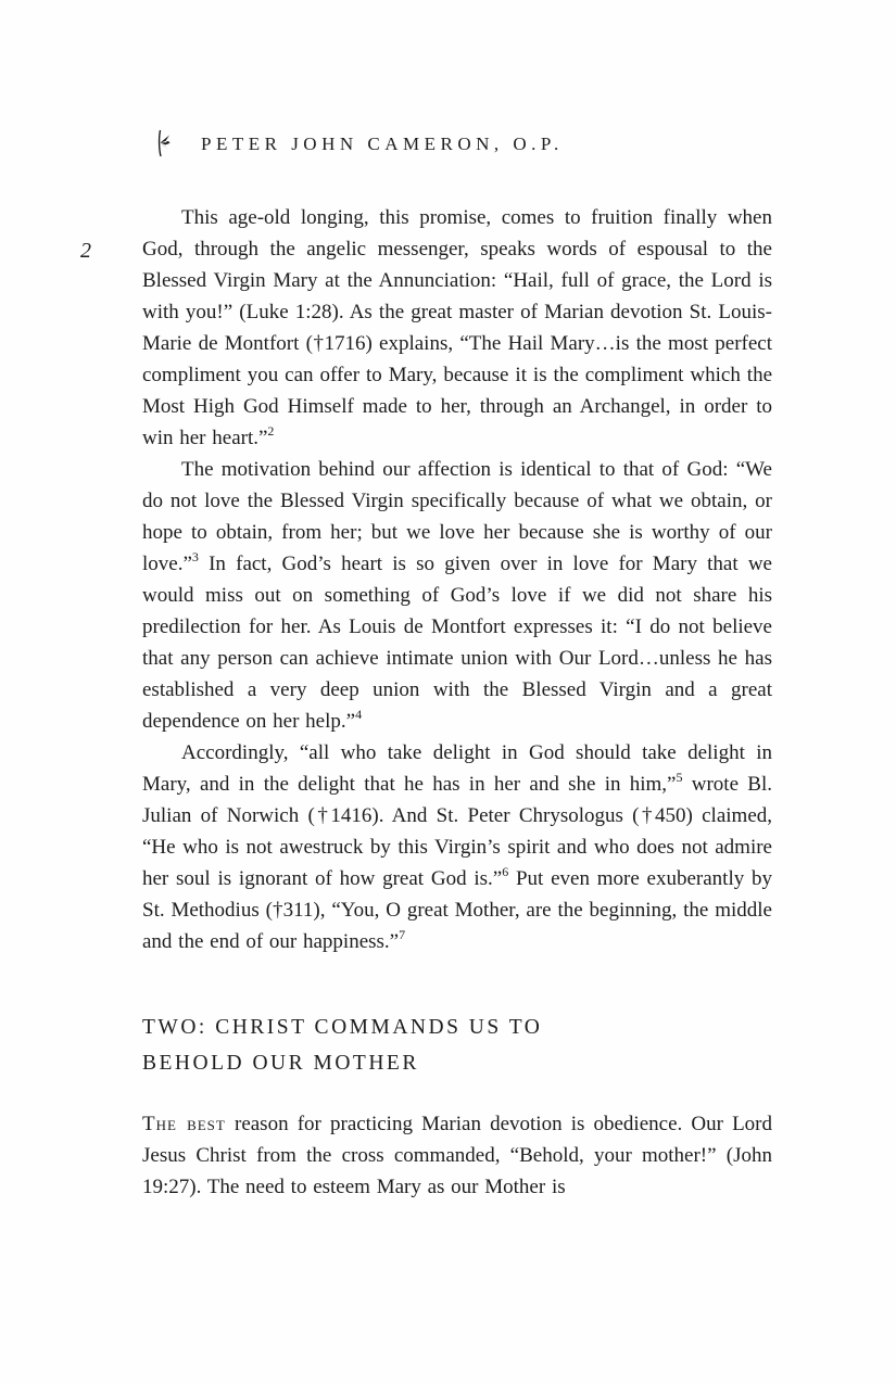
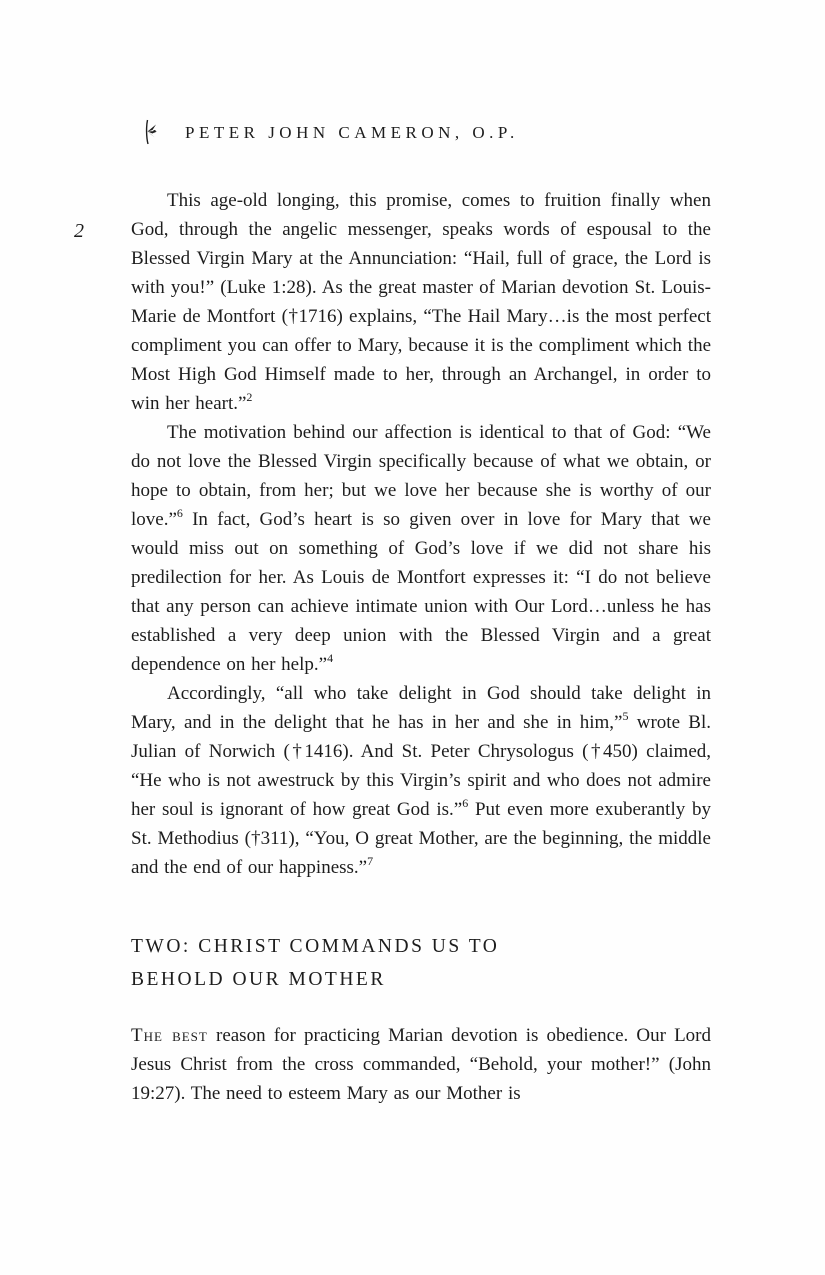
  PETER JOHN CAMERON, O.P.
  2
  This age-old longing, this promise, comes to fruition finally when God, through the angelic messenger, speaks words of espousal to the Blessed Virgin Mary at the Annunciation: “Hail, full of grace, the Lord is with you!” (Luke 1:28). As the great master of Marian devotion St. Louis-Marie de Montfort (†1716) explains, “The Hail Mary…is the most perfect compliment you can offer to Mary, because it is the compliment which the Most High God Himself made to her, through an Archangel, in order to win her heart.”2
- The motivation behind our affection is identical to that of God: “We do not love the Blessed Virgin specifically because of what we obtain, or hope to obtain, from her; but we love her because she is worthy of our love.”3 In fact, God’s heart is so given over in love for Mary that we would miss out on something of God’s love if we did not share his predilection for her. As Louis de Montfort expresses it: “I do not believe that any person can achieve intimate union with Our Lord…unless he has established a very deep union with the Blessed Virgin and a great dependence on her help.”4
+ The motivation behind our affection is identical to that of God: “We do not love the Blessed Virgin specifically because of what we obtain, or hope to obtain, from her; but we love her because she is worthy of our love.”6 In fact, God’s heart is so given over in love for Mary that we would miss out on something of God’s love if we did not share his predilection for her. As Louis de Montfort expresses it: “I do not believe that any person can achieve intimate union with Our Lord…unless he has established a very deep union with the Blessed Virgin and a great dependence on her help.”4
  Accordingly, “all who take delight in God should take delight in Mary, and in the delight that he has in her and she in him,”5 wrote Bl. Julian of Norwich (†1416). And St. Peter Chrysologus (†450) claimed, “He who is not awestruck by this Virgin’s spirit and who does not admire her soul is ignorant of how great God is.”6 Put even more exuberantly by St. Methodius (†311), “You, O great Mother, are the beginning, the middle and the end of our happiness.”7
  TWO: CHRIST COMMANDS US TO
  BEHOLD OUR MOTHER
  The best reason for practicing Marian devotion is obedience. Our Lord Jesus Christ from the cross commanded, “Behold, your mother!” (John 19:27). The need to esteem Mary as our Mother is
